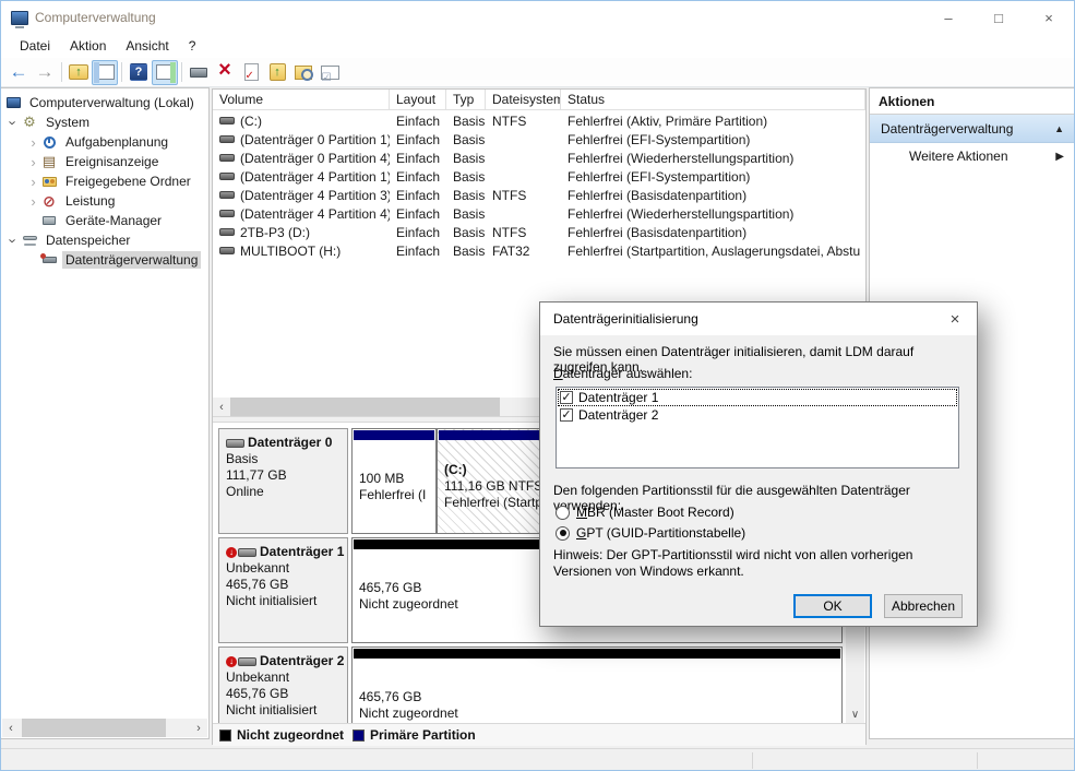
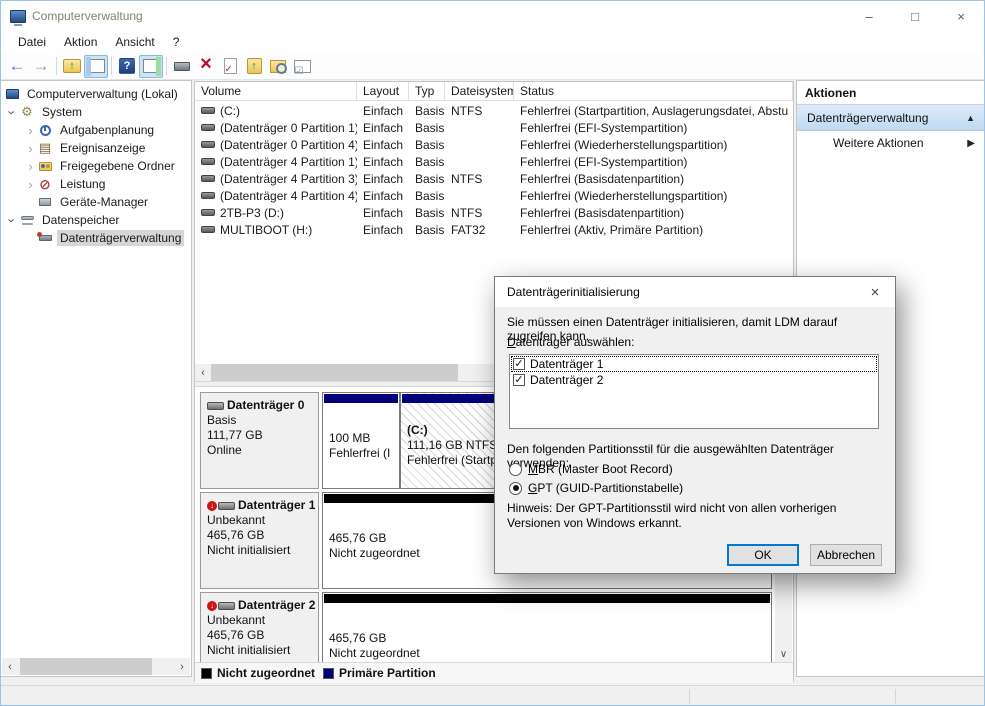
  Computerverwaltung
  –
  □
  ×
  Datei
  Aktion
  Ansicht
  ?
  Computerverwaltung (Lokal)
  System
  Aufgabenplanung
  Ereignisanzeige
  Freigegebene Ordner
  Leistung
  Geräte-Manager
  Datenspeicher
  Datenträgerverwaltung
  ‹
  ›
  Volume
  Layout
  Typ
  Dateisystem
  Status
  (C:)
  Einfach
  Basis
  NTFS
- Fehlerfrei (Aktiv, Primäre Partition)
+ Fehlerfrei (Startpartition, Auslagerungsdatei, Abstu
  (Datenträger 0 Partition 1)
  Einfach
  Basis
  Fehlerfrei (EFI-Systempartition)
  (Datenträger 0 Partition 4)
  Einfach
  Basis
  Fehlerfrei (Wiederherstellungspartition)
  (Datenträger 4 Partition 1)
  Einfach
  Basis
  Fehlerfrei (EFI-Systempartition)
  (Datenträger 4 Partition 3)
  Einfach
  Basis
  NTFS
  Fehlerfrei (Basisdatenpartition)
  (Datenträger 4 Partition 4)
  Einfach
  Basis
  Fehlerfrei (Wiederherstellungspartition)
  2TB-P3 (D:)
  Einfach
  Basis
  NTFS
  Fehlerfrei (Basisdatenpartition)
  MULTIBOOT (H:)
  Einfach
  Basis
  FAT32
- Fehlerfrei (Startpartition, Auslagerungsdatei, Abstu
+ Fehlerfrei (Aktiv, Primäre Partition)
  ‹
  Datenträger 0
  Basis
  111,77 GB
  Online
  100 MB
  Fehlerfrei (I
  (C:)
  111,16 GB NTF
  Fehlerfrei (Start
  ↓
  Datenträger 1
  Unbekannt
  465,76 GB
  Nicht initialisiert
  465,76 GB
  Nicht zugeordnet
  ↓
  Datenträger 2
  Unbekannt
  465,76 GB
  Nicht initialisiert
  465,76 GB
  Nicht zugeordnet
  ∨
  Nicht zugeordnet
  Primäre Partition
  Aktionen
  Datenträgerverwaltung
  ▲
  Weitere Aktionen
  ▶
  Datenträgerinitialisierung
  ×
  Sie müssen einen Datenträger initialisieren, damit LDM darauf zugreifen kann.
  Datenträger auswählen:
  Datenträger 1
  Datenträger 2
  Den folgenden Partitionsstil für die ausgewählten Datenträger vrwenden:
  MBR (Master Boot Record)
  GPT (GUID-Partitionstabelle)
  Hinweis: Der GPT-Partitionsstil wird nicht von allen vorherigen Versionen von Windows erkannt.
  OK
  Abbrechen
